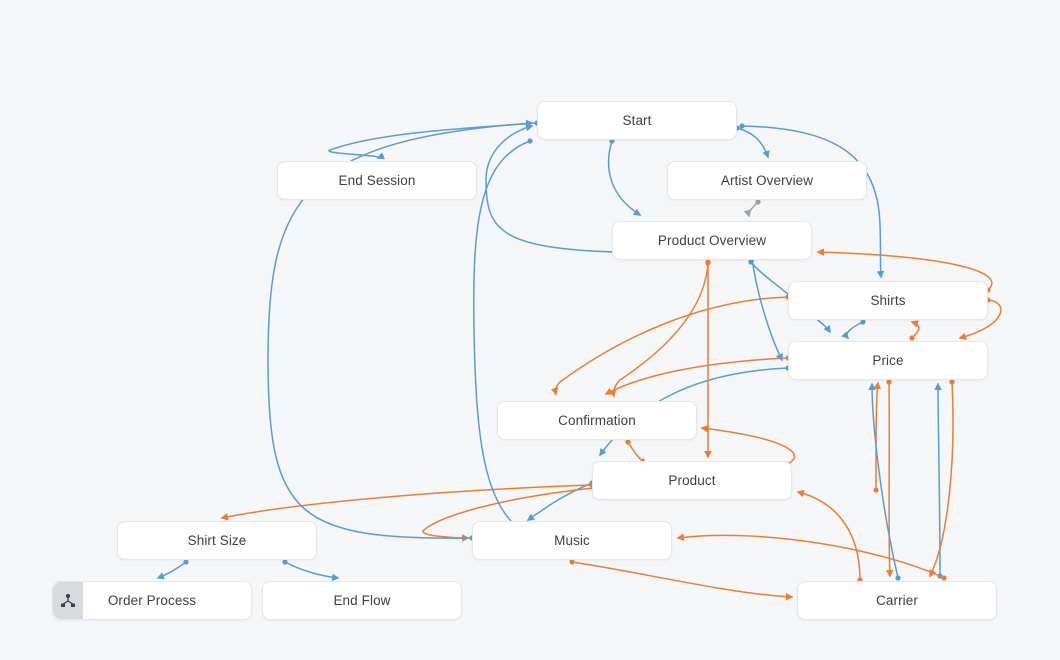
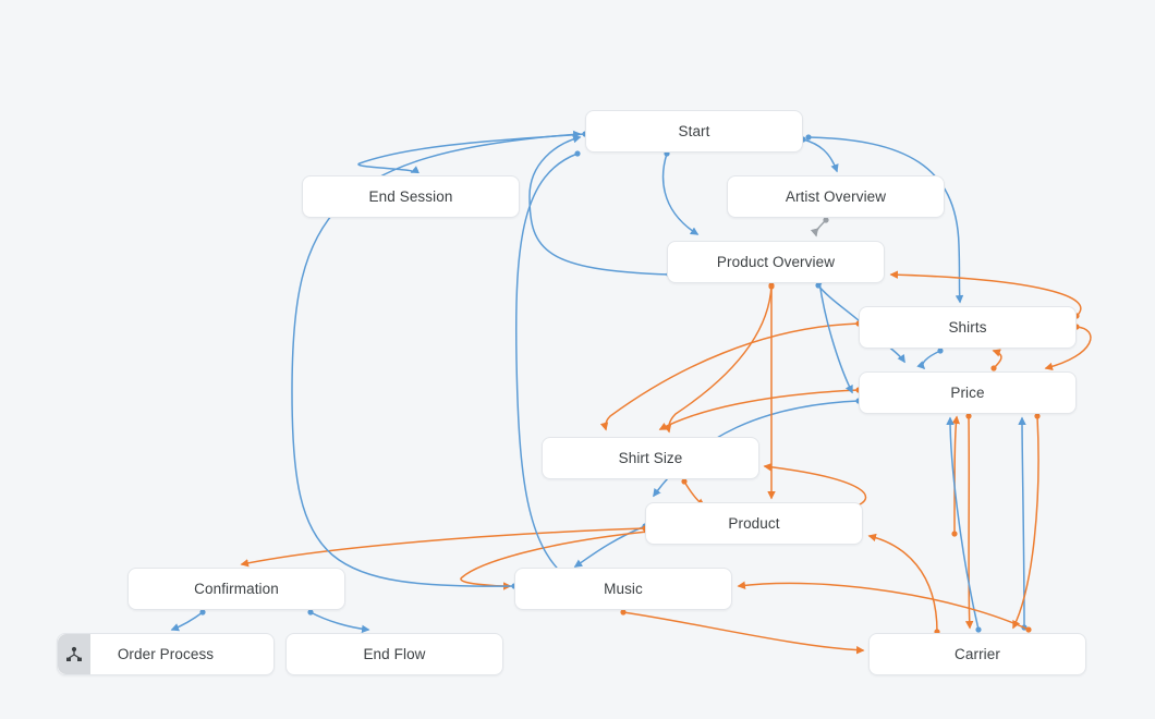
  Start
  End Session
  Artist Overview
  Product Overview
  Shirts
  Price
- Confirmation
+ Shirt Size
  Product
- Shirt Size
+ Confirmation
  Music
  Order Process
  End Flow
  Carrier
